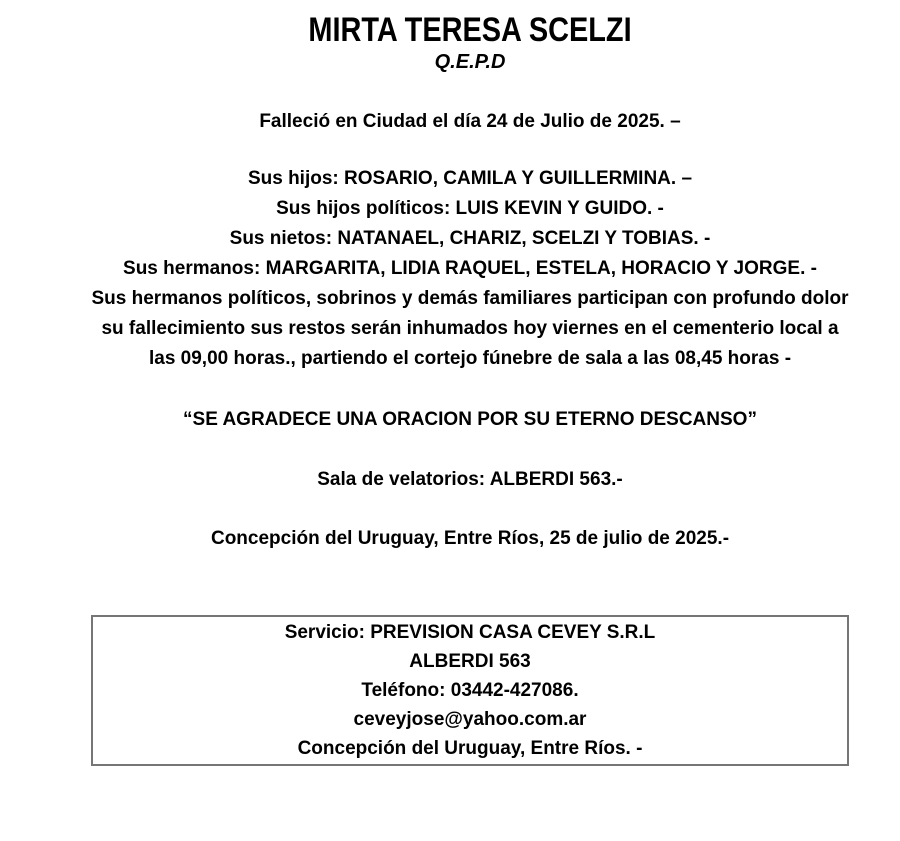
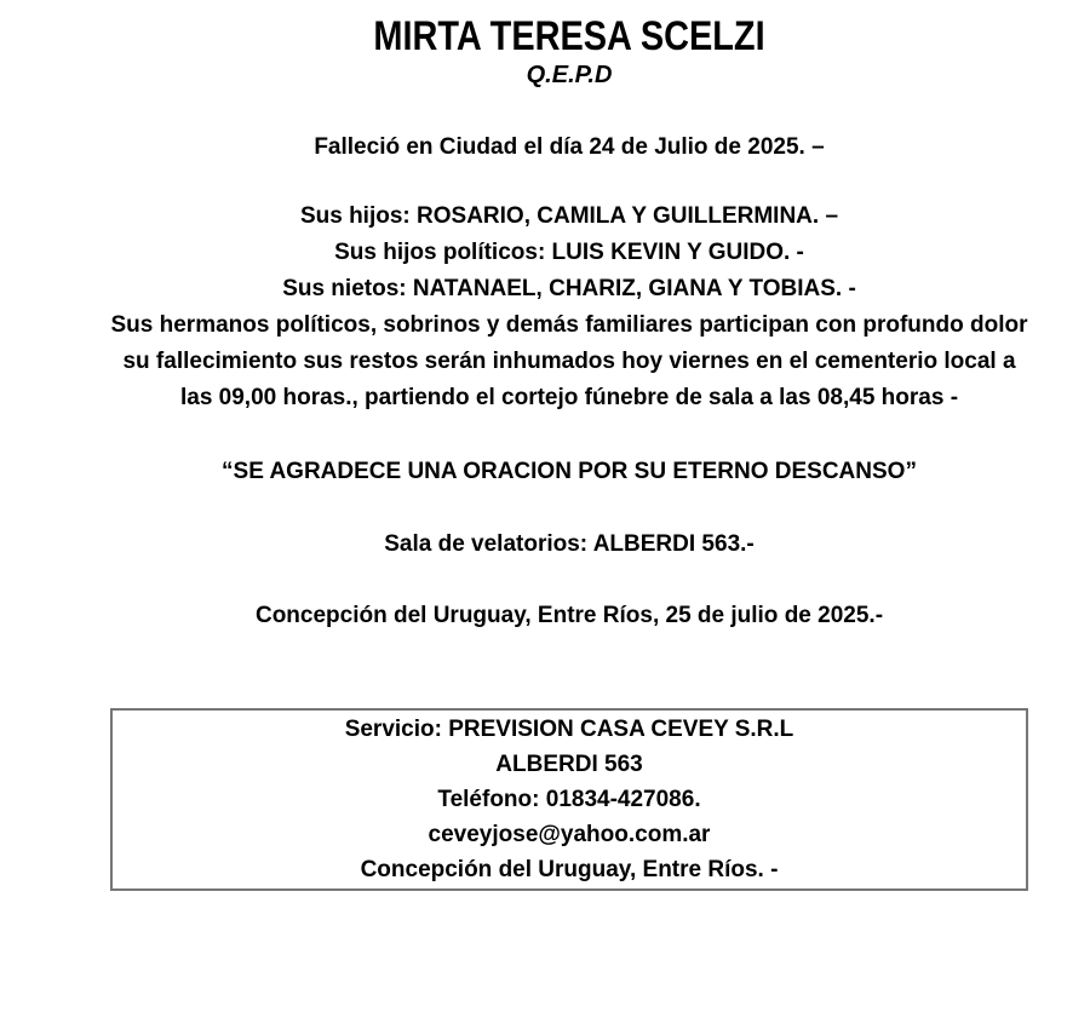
  MIRTA TERESA SCELZI
  Q.E.P.D
  Falleció en Ciudad el día 24 de Julio de 2025. –
  Sus hijos: ROSARIO, CAMILA Y GUILLERMINA. –
  Sus hijos políticos: LUIS KEVIN Y GUIDO. -
- Sus nietos: NATANAEL, CHARIZ, SCELZI Y TOBIAS. -
+ Sus nietos: NATANAEL, CHARIZ, GIANA Y TOBIAS. -
- Sus hermanos: MARGARITA, LIDIA RAQUEL, ESTELA, HORACIO Y JORGE. -
  Sus hermanos políticos, sobrinos y demás familiares participan con profundo dolor su fallecimiento sus restos serán inhumados hoy viernes en el cementerio local a las 09,00 horas., partiendo el cortejo fúnebre de sala a las 08,45 horas -
  “SE AGRADECE UNA ORACION POR SU ETERNO DESCANSO”
  Sala de velatorios: ALBERDI 563.-
  Concepción del Uruguay, Entre Ríos, 25 de julio de 2025.-
  Servicio: PREVISION CASA CEVEY S.R.L
  ALBERDI 563
- Teléfono: 03442-427086.
+ Teléfono: 01834-427086.
  ceveyjose@yahoo.com.ar
  Concepción del Uruguay, Entre Ríos. -
